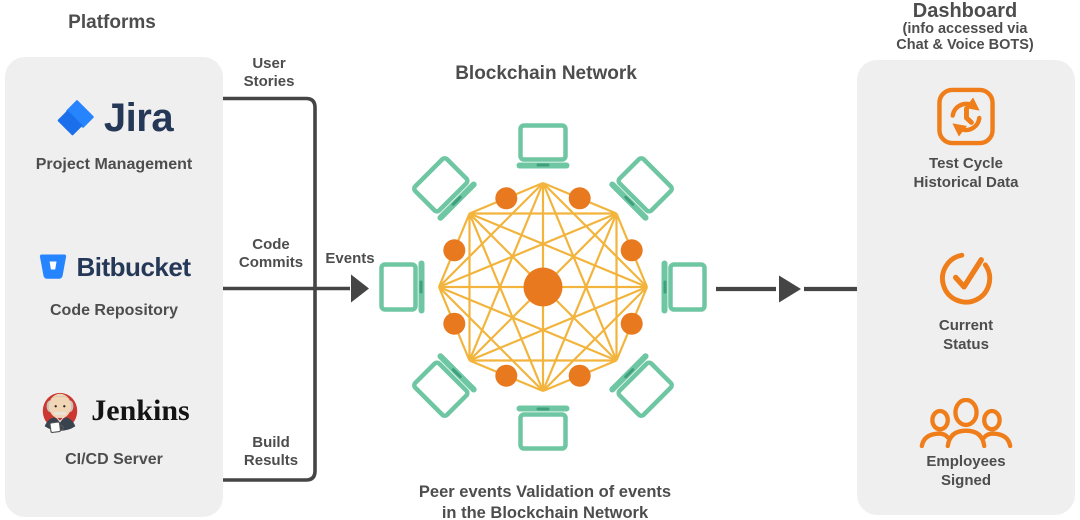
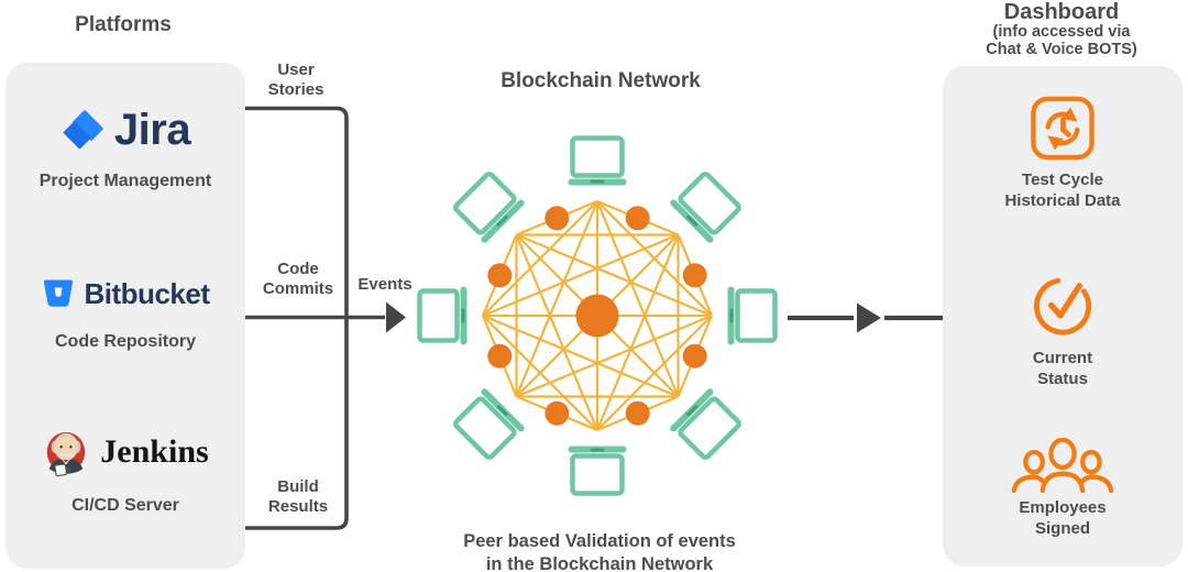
  Jira
  Project Management
  Bitbucket
  Code Repository
  Jenkins
  CI/CD Server
  Test Cycle
  Historical Data
  Current
  Status
  Employees
  Signed
  Platforms
  User Stories
  Code Commits
  Build Results
  Events
  Blockchain Network
- Peer events Validation of events
+ Peer based Validation of events
  in the Blockchain Network
  Dashboard
  (info accessed via
  Chat & Voice BOTS)
